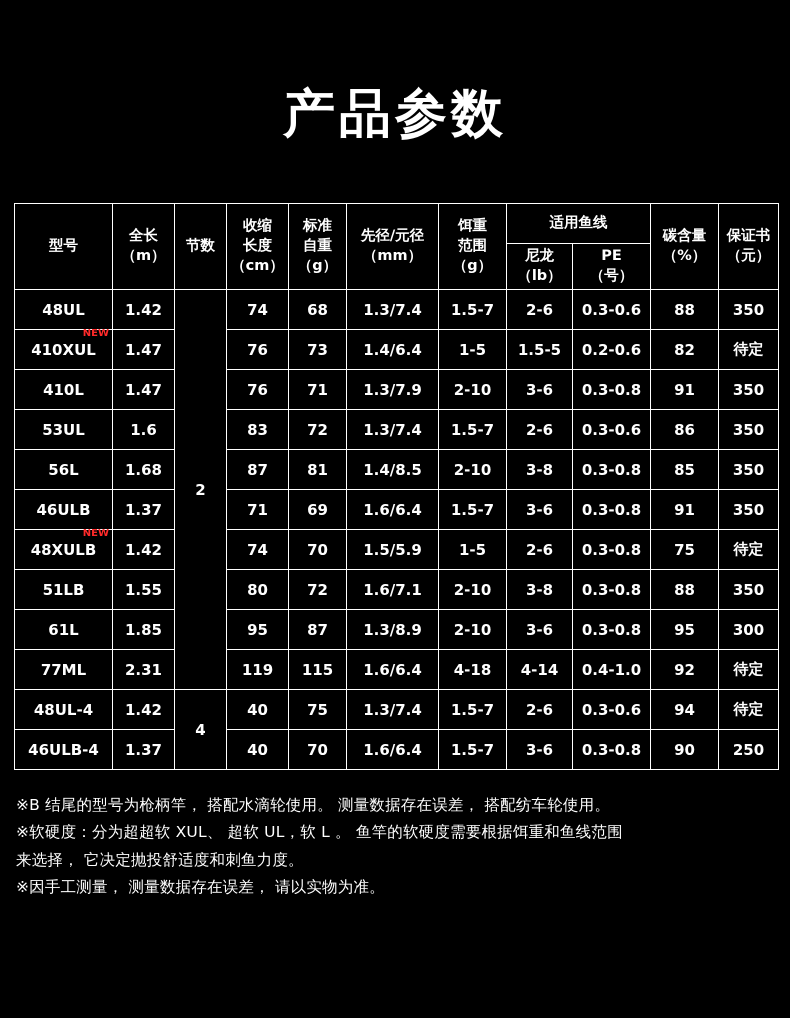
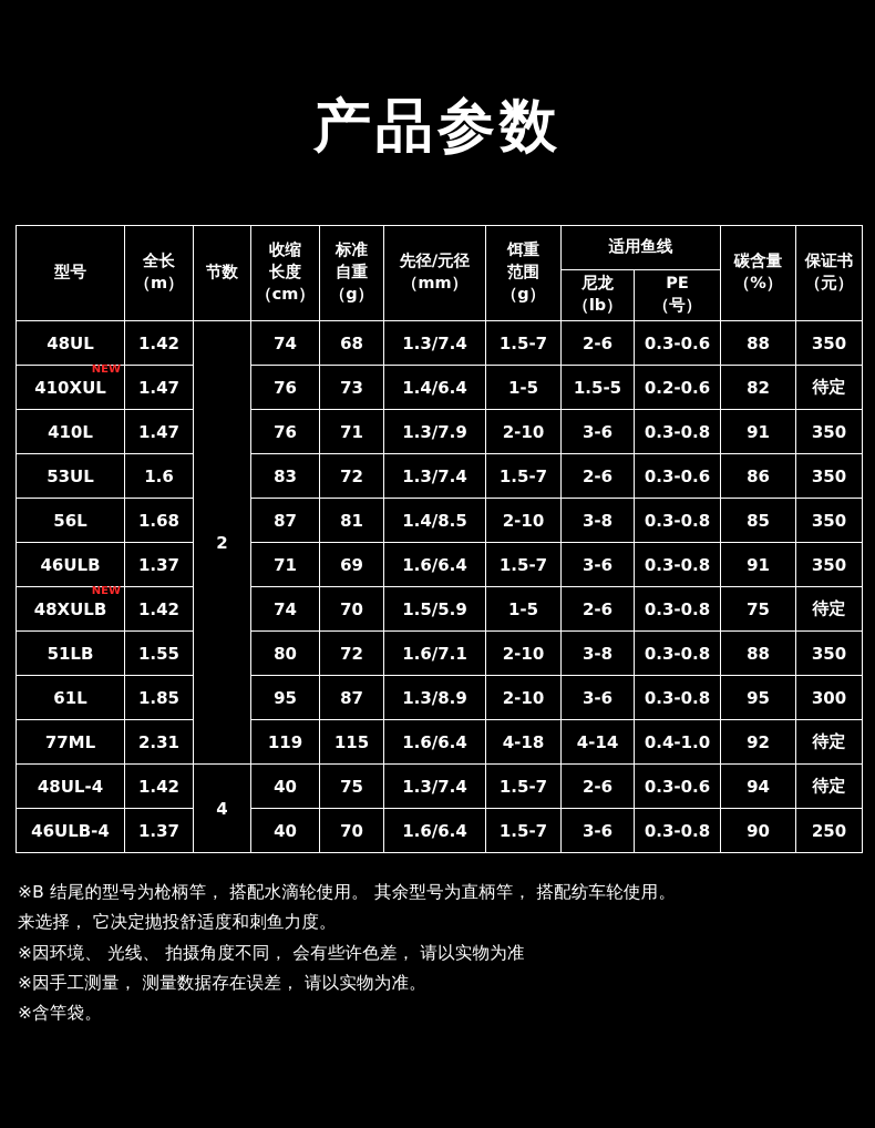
  产品参数
  型号	全长 （m）	节数	收缩 长度 （cm）	标准 自重 （g）	先径/元径 （mm）	饵重 范围 （g）	适用鱼线	碳含量 （%）	保证书 （元）
  尼龙 （lb）	PE （号）
  48UL	1.42	2	74	68	1.3/7.4	1.5-7	2-6	0.3-0.6	88	350
  410XULNEW	1.47	76	73	1.4/6.4	1-5	1.5-5	0.2-0.6	82	待定
  410L	1.47	76	71	1.3/7.9	2-10	3-6	0.3-0.8	91	350
  53UL	1.6	83	72	1.3/7.4	1.5-7	2-6	0.3-0.6	86	350
  56L	1.68	87	81	1.4/8.5	2-10	3-8	0.3-0.8	85	350
  46ULB	1.37	71	69	1.6/6.4	1.5-7	3-6	0.3-0.8	91	350
  48XULBNEW	1.42	74	70	1.5/5.9	1-5	2-6	0.3-0.8	75	待定
  51LB	1.55	80	72	1.6/7.1	2-10	3-8	0.3-0.8	88	350
  61L	1.85	95	87	1.3/8.9	2-10	3-6	0.3-0.8	95	300
  77ML	2.31	119	115	1.6/6.4	4-18	4-14	0.4-1.0	92	待定
  48UL-4	1.42	4	40	75	1.3/7.4	1.5-7	2-6	0.3-0.6	94	待定
  46ULB-4	1.37	40	70	1.6/6.4	1.5-7	3-6	0.3-0.8	90	250
- ※B 结尾的型号为枪柄竿， 搭配水滴轮使用。 测量数据存在误差， 搭配纺车轮使用。
+ ※B 结尾的型号为枪柄竿， 搭配水滴轮使用。 其余型号为直柄竿， 搭配纺车轮使用。
- ※软硬度：分为超超软 XUL、 超软 UL，软 L 。 鱼竿的软硬度需要根据饵重和鱼线范围
  来选择， 它决定抛投舒适度和刺鱼力度。
+ ※因环境、 光线、 拍摄角度不同， 会有些许色差， 请以实物为准
  ※因手工测量， 测量数据存在误差， 请以实物为准。
+ ※含竿袋。
